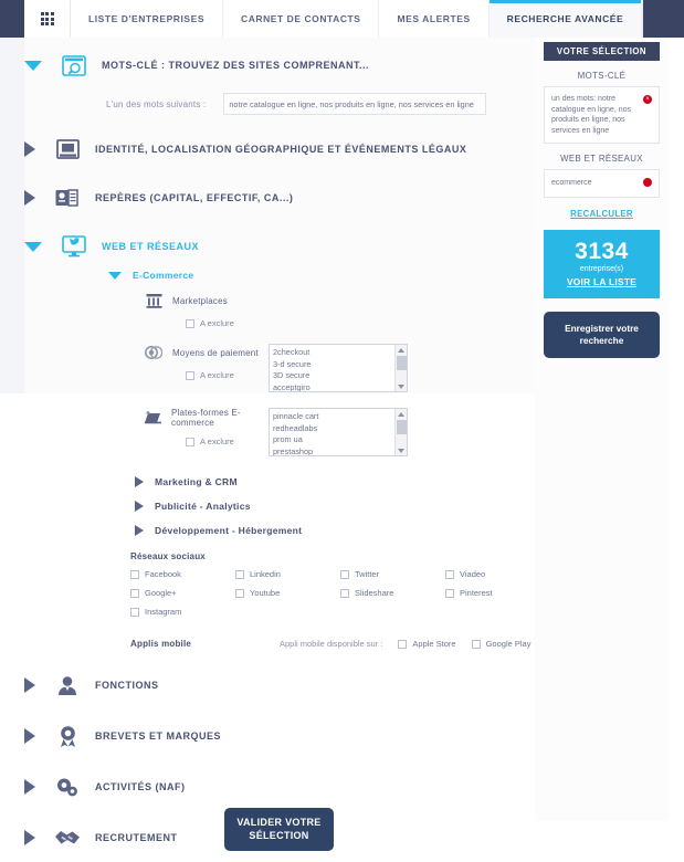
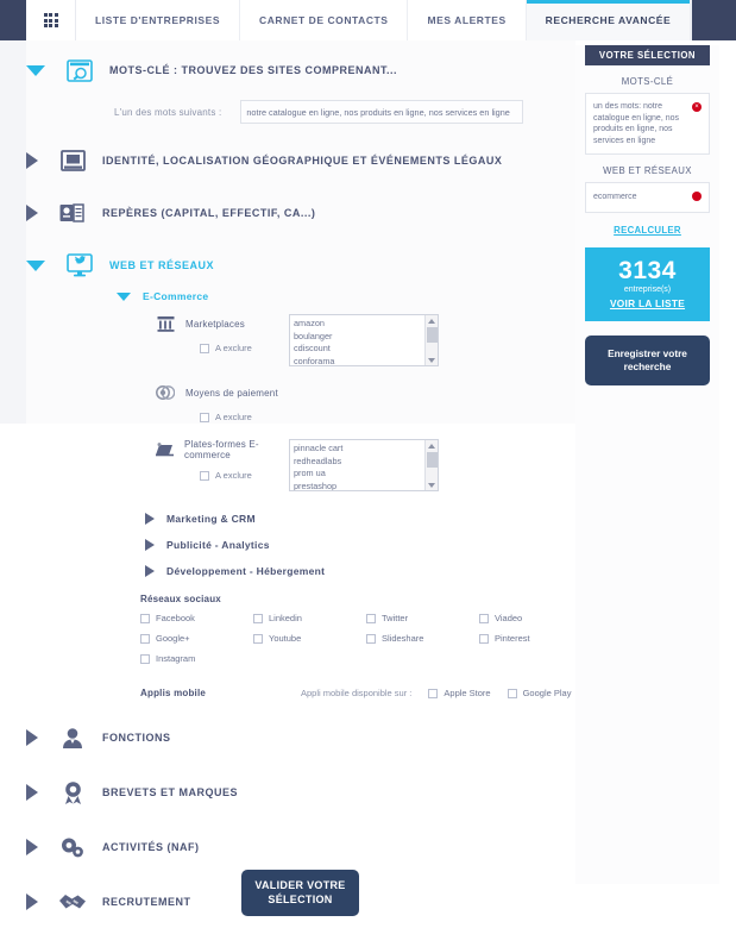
  LISTE D'ENTREPRISES
  CARNET DE CONTACTS
  MES ALERTES
  RECHERCHE AVANCÉE
  MOTS-CLÉ : TROUVEZ DES SITES COMPRENANT...
  L'un des mots suivants :
  notre catalogue en ligne, nos produits en ligne, nos services en ligne
  IDENTITÉ, LOCALISATION GÉOGRAPHIQUE ET ÉVÉNEMENTS LÉGAUX
  REPÈRES (CAPITAL, EFFECTIF, CA...)
  WEB ET RÉSEAUX
  E-Commerce
  Marketplaces
  A exclure
+ amazon
+ boulanger
+ cdiscount
+ conforama
  Moyens de paiement
  A exclure
- 2checkout
- 3-d secure
- 3D secure
- acceptgiro
  Plates-formes E-commerce
  A exclure
  pinnacle cart
  redheadlabs
  prom ua
  prestashop
  Marketing & CRM
  Publicité - Analytics
  Développement - Hébergement
  Réseaux sociaux
  Facebook
  Linkedin
  Twitter
  Viadeo
  Google+
  Youtube
  Slideshare
  Pinterest
  Instagram
  Applis mobile
  Appli mobile disponible sur :
  Apple Store
  Google Play
  FONCTIONS
  BREVETS ET MARQUES
  ACTIVITÉS (NAF)
  RECRUTEMENT
  VOTRE SÉLECTION
  MOTS-CLÉ
  WEB ET RÉSEAUX
  RECALCULER
  3134
  VOIR LA LISTE
  Enregistrer votre recherche
  VALIDER VOTRE SÉLECTION
